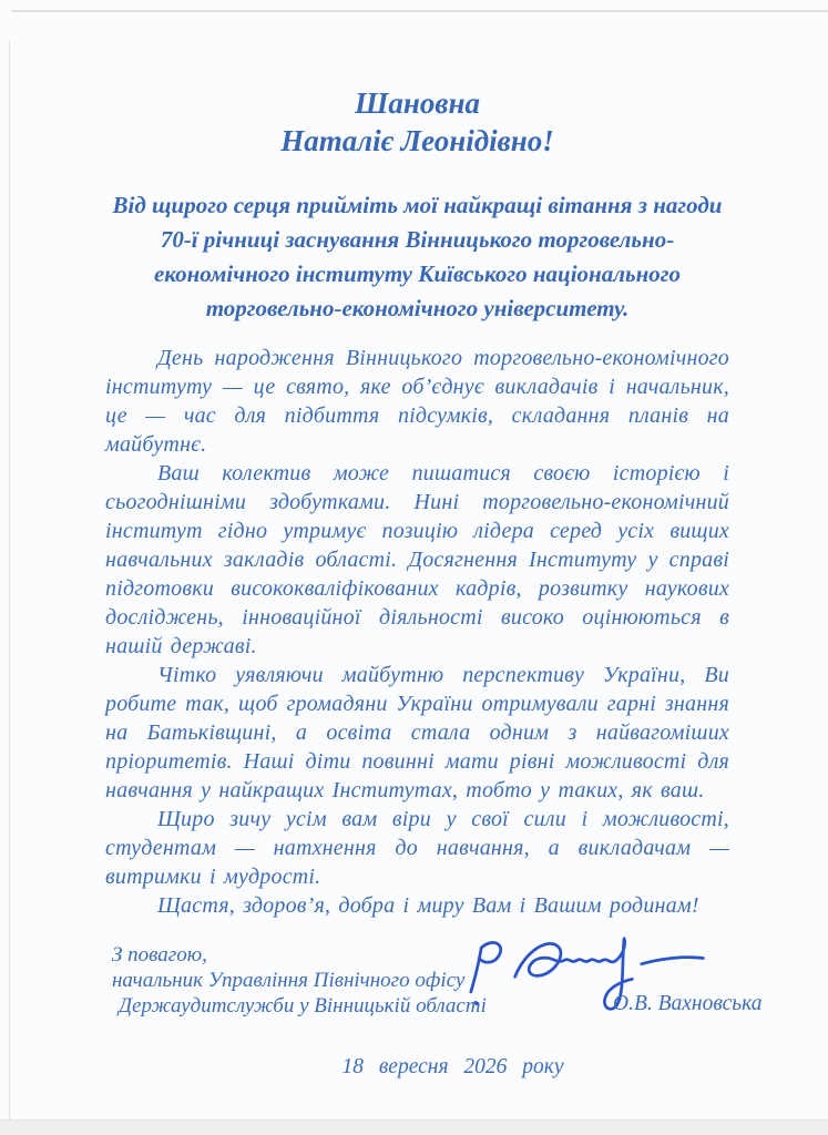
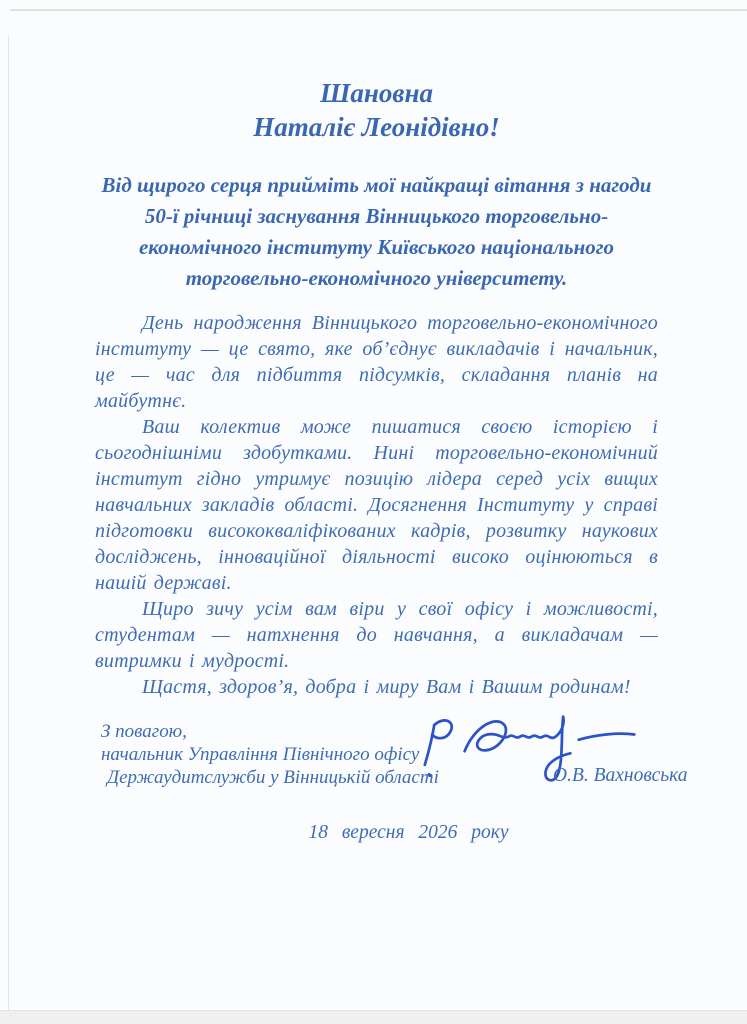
  Шановна
  Наталіє Леонідівно!
- Від щирого серця прийміть мої найкращі вітання з нагоди 70-ї річниці заснування Вінницького торговельно-економічного інституту Київського національного торговельно-економічного університету.
+ Від щирого серця прийміть мої найкращі вітання з нагоди 50-ї річниці заснування Вінницького торговельно-економічного інституту Київського національного торговельно-економічного університету.
  День народження Вінницького торговельно-економічного інституту — це свято, яке об’єднує викладачів і начальник, це — час для підбиття підсумків, складання планів на майбутнє.
  Ваш колектив може пишатися своєю історією і сьогоднішніми здобутками. Нині торговельно-економічний інститут гідно утримує позицію лідера серед усіх вищих навчальних закладів області. Досягнення Інституту у справі підготовки висококваліфікованих кадрів, розвитку наукових досліджень, інноваційної діяльності високо оцінюються в нашій державі.
- Чітко уявляючи майбутню перспективу України, Ви робите так, щоб громадяни України отримували гарні знання на Батьківщині, а освіта стала одним з найвагоміших пріоритетів. Наші діти повинні мати рівні можливості для навчання у найкращих Інститутах, тобто у таких, як ваш.
- Щиро зичу усім вам віри у свої сили і можливості, студентам — натхнення до навчання, а викладачам — витримки і мудрості.
+ Щиро зичу усім вам віри у свої офісу і можливості, студентам — натхнення до навчання, а викладачам — витримки і мудрості.
  Щастя, здоров’я, добра і миру Вам і Вашим родинам!
  З повагою,
  начальник Управління Північного офісу
  Держаудитслужби у Вінницькій області
  О.В. Вахновська
  18 вересня 2026 року
